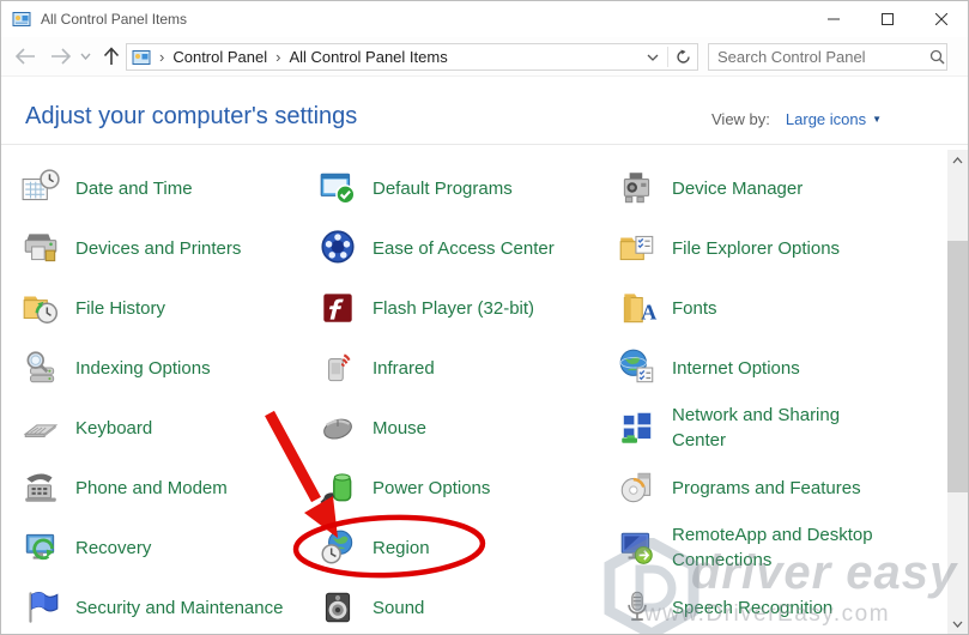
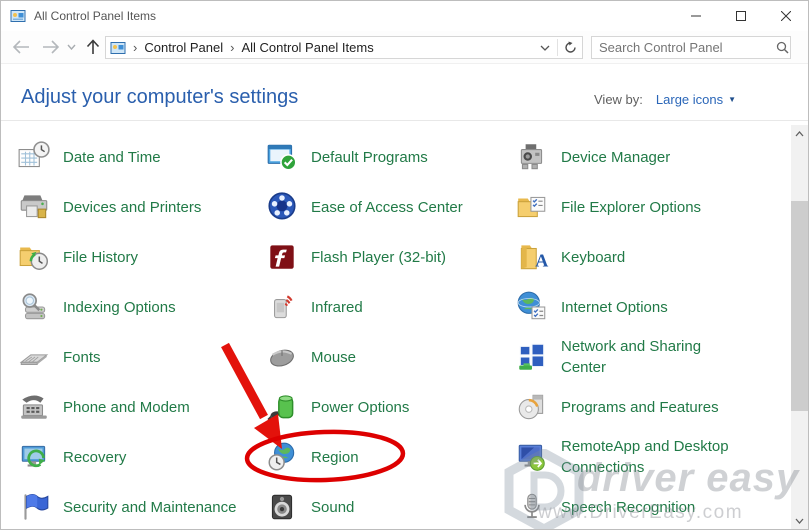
  All Control Panel Items
  ›
  Control Panel
  ›
  All Control Panel Items
  Search Control Panel
  Adjust your computer's settings
  View by:
  Large icons
  ▼
  Date and Time
  Default Programs
  Device Manager
  Devices and Printers
  Ease of Access Center
  File Explorer Options
  File History
  Flash Player (32-bit)
  A
- Fonts
+ Keyboard
  Indexing Options
  Infrared
  Internet Options
- Keyboard
+ Fonts
  Mouse
  Network and Sharing Center
  Phone and Modem
  Power Options
  Programs and Features
  Recovery
  Region
  RemoteApp and Desktop Connections
  Security and Maintenance
  Sound
  Speech Recognition
  driver easy
  www.DriverEasy.com
